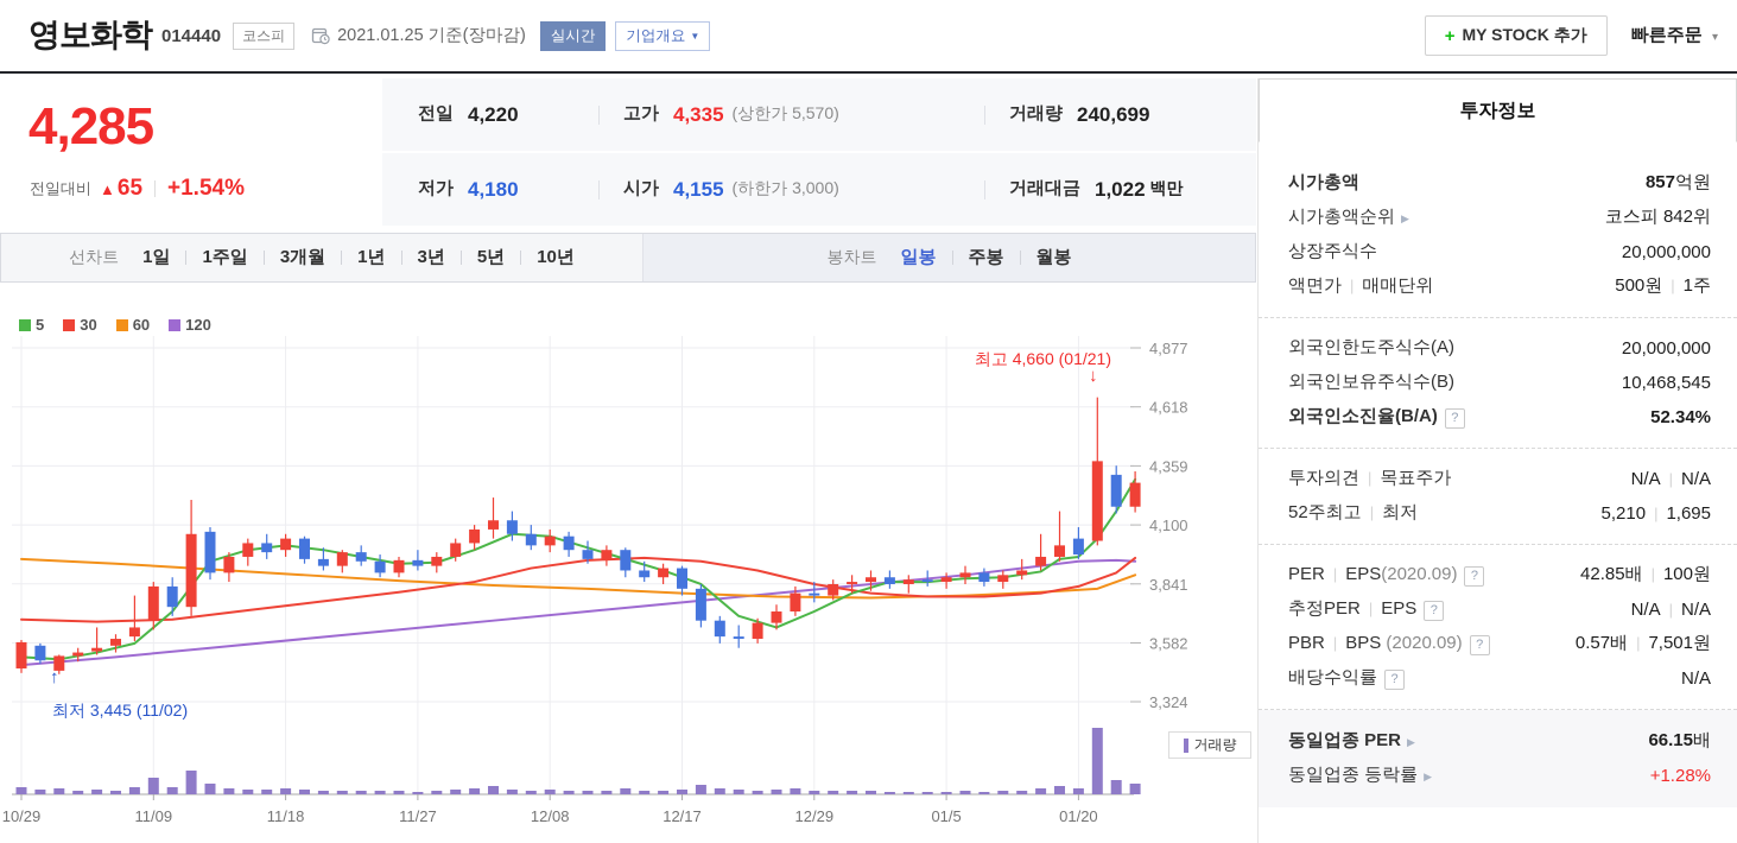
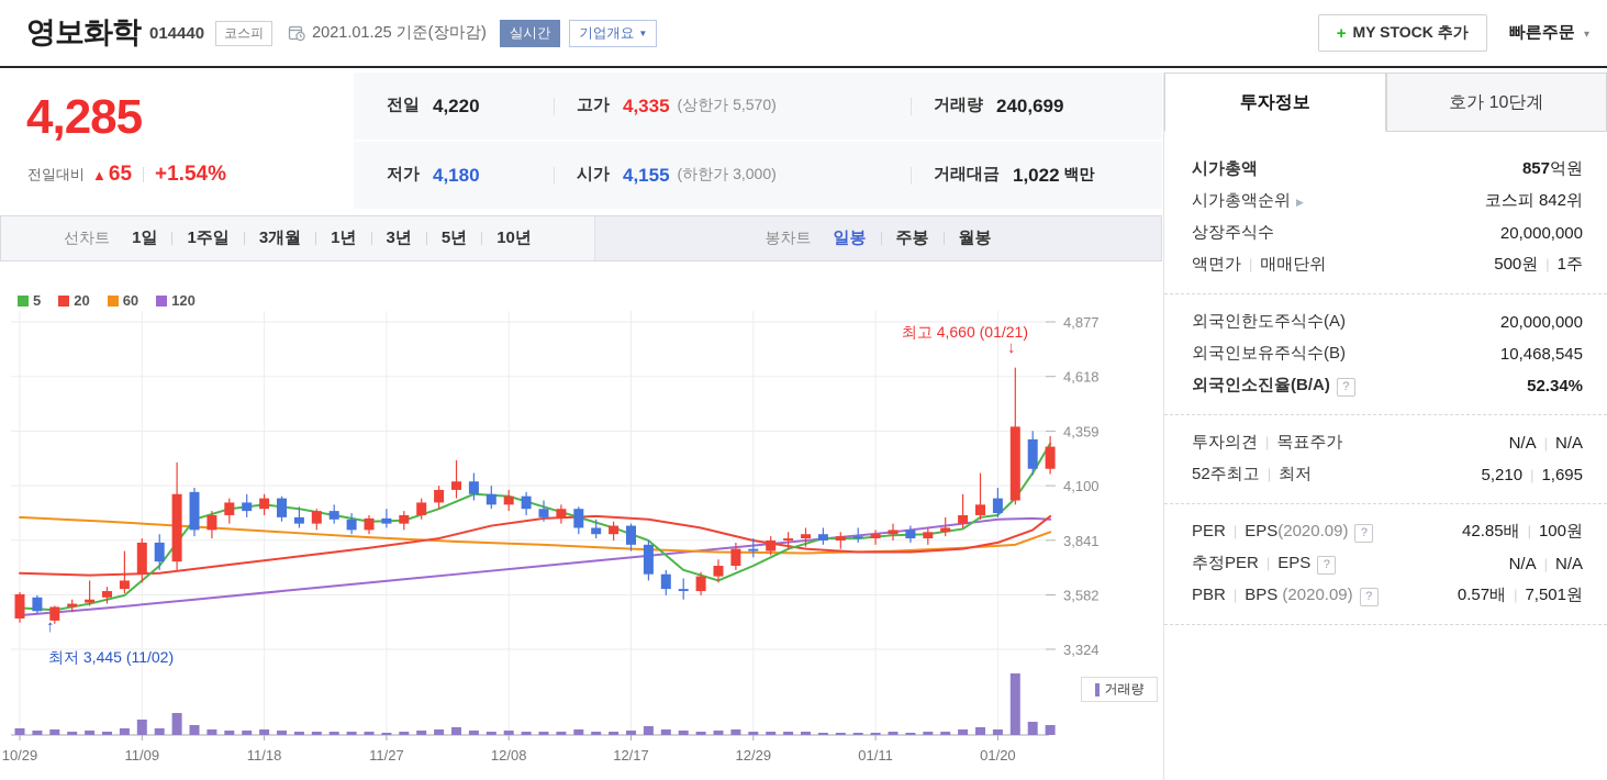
  영보화학
  014440
  코스피
  2021.01.25 기준(장마감)
  실시간
  기업개요
  ▼
  +
  MY STOCK 추가
  빠른주문 ▾
  4,285
  전일대비
  ▲
  65
  +1.54%
  전일
  4,220
  고가
  4,335
  (상한가 5,570)
  거래량
  240,699
  저가
  4,180
  시가
  4,155
  (하한가 3,000)
  거래대금
  1,022
  백만
  선차트
  1일
  1주일
  3개월
  1년
  3년
  5년
  10년
  봉차트
  일봉
  주봉
  월봉
  4,877
  4,618
  4,359
  4,100
  3,841
  3,582
  3,324
  10/29
  11/09
  11/18
  11/27
  12/08
  12/17
  12/29
- 01/5
+ 01/11
  01/20
  5
- 30
+ 20
  60
  120
  최고 4,660 (01/21)
  ↓
  최저 3,445 (11/02)
  ↑
  거래량
  투자정보
+ 호가 10단계
  시가총액
  857억원
  시가총액순위 ▶
  코스피 842위
  상장주식수
  20,000,000
  액면가 | 매매단위
  500원 | 1주
  외국인한도주식수(A)
  20,000,000
  외국인보유주식수(B)
  10,468,545
  외국인소진율(B/A) ?
  52.34%
  투자의견 | 목표주가
  N/A | N/A
  52주최고 | 최저
  5,210 | 1,695
  PER | EPS(2020.09) ?
  42.85배 | 100원
  추정PER | EPS ?
  N/A | N/A
  PBR | BPS (2020.09) ?
  0.57배 | 7,501원
- 배당수익률 ?
- N/A
- 동일업종 PER ▶
- 66.15배
- 동일업종 등락률 ▶
- +1.28%
